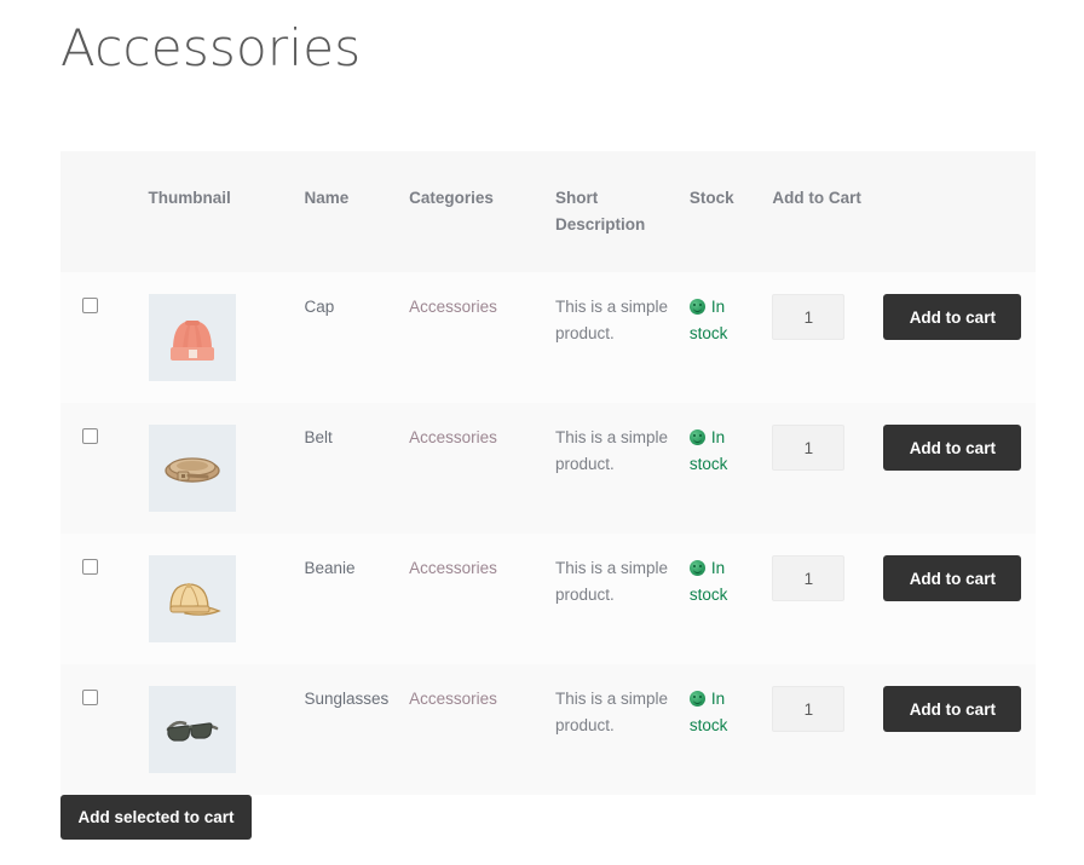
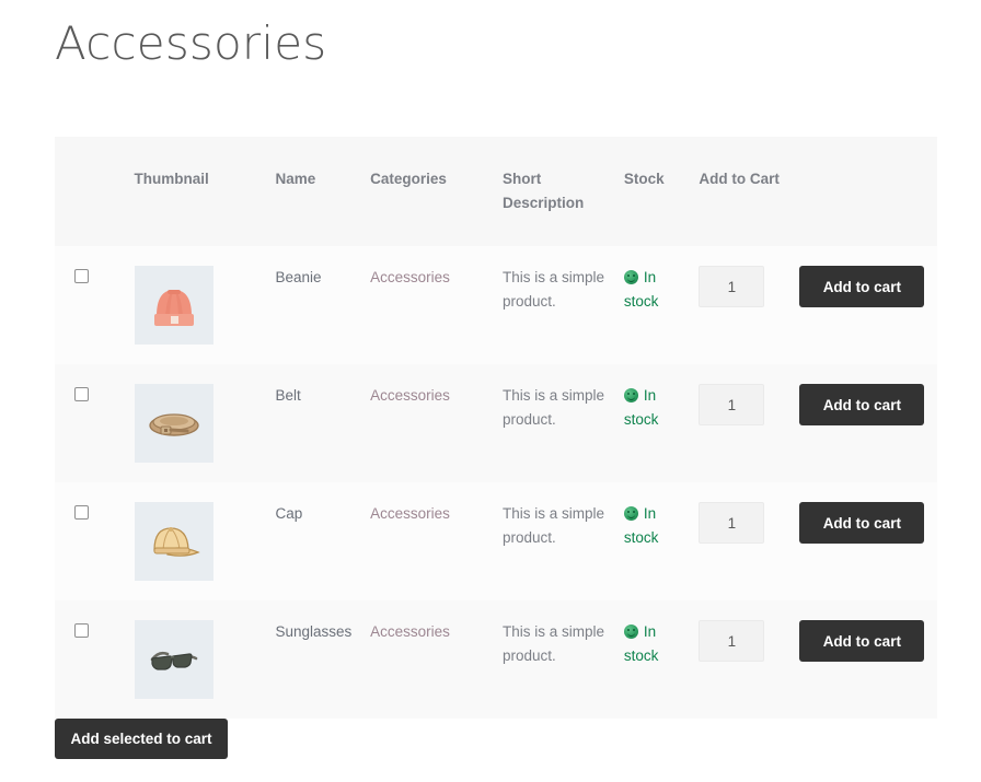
  Accessories
  	Thumbnail	Name	Categories	Short Description	Stock	Add to Cart
- 		Cap	Accessories	This is a simple product.	In stock	1 Add to cart
+ 		Beanie	Accessories	This is a simple product.	In stock	1 Add to cart
  		Belt	Accessories	This is a simple product.	In stock	1 Add to cart
- 		Beanie	Accessories	This is a simple product.	In stock	1 Add to cart
+ 		Cap	Accessories	This is a simple product.	In stock	1 Add to cart
  		Sunglasses	Accessories	This is a simple product.	In stock	1 Add to cart
  Add selected to cart
